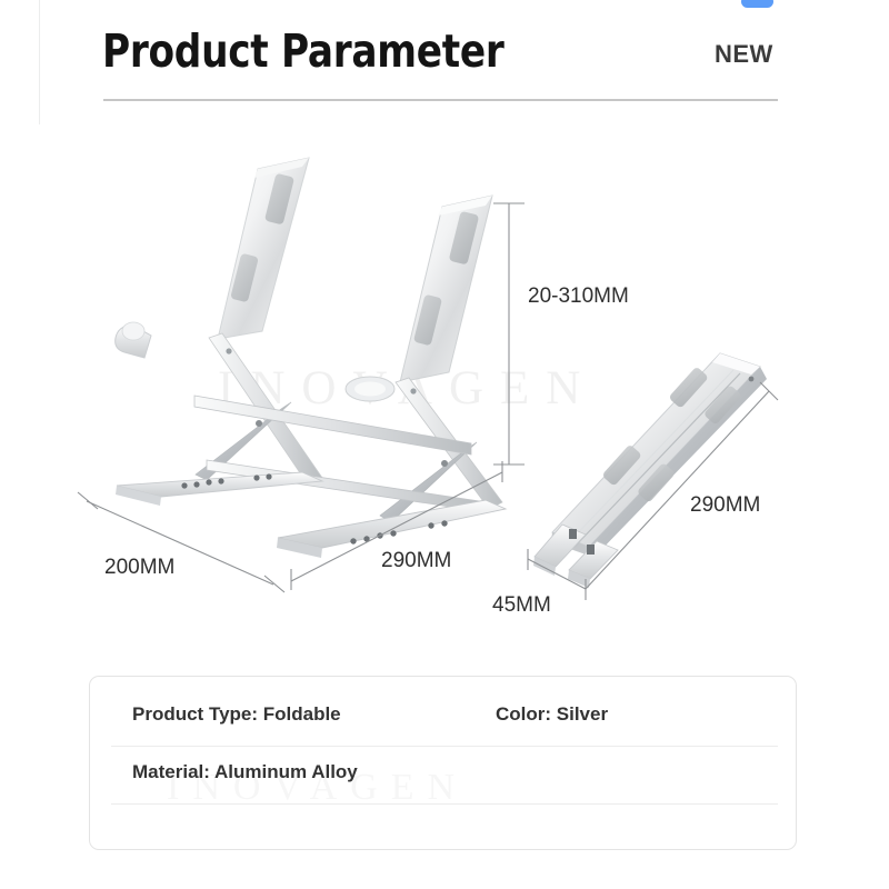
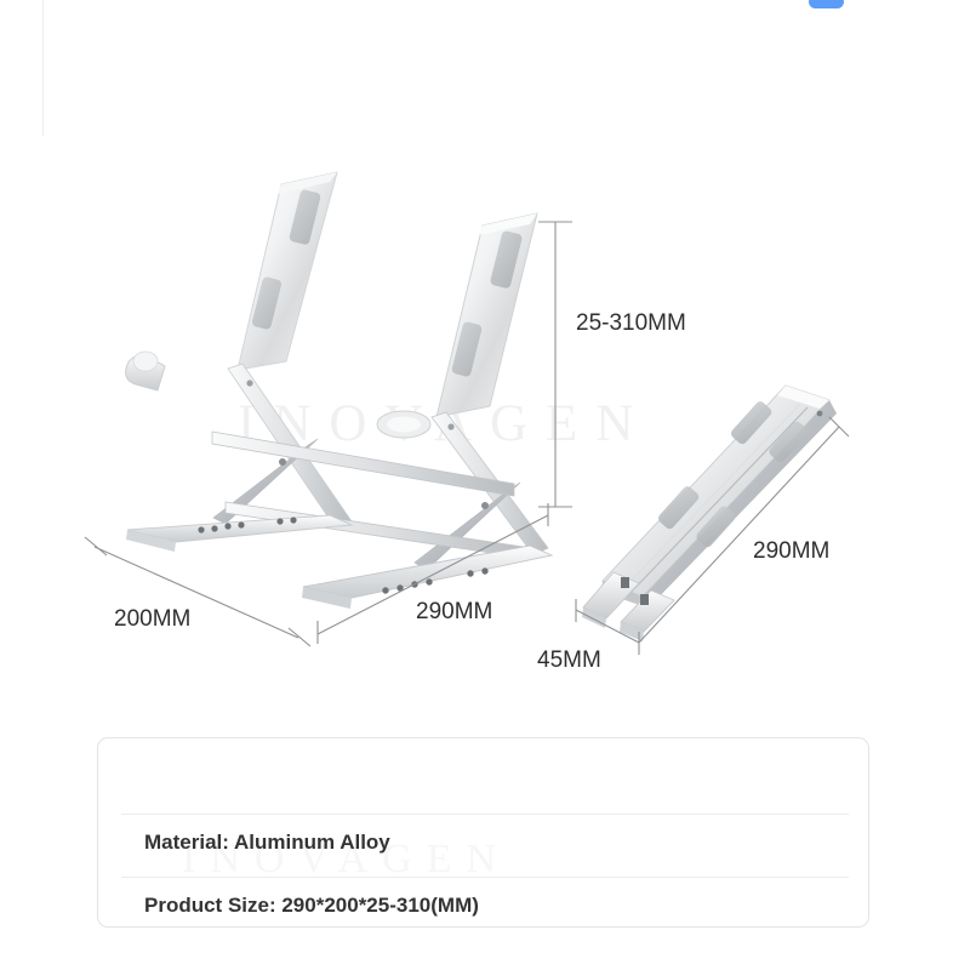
- Product Parameter
- NEW
  INOAGEN
- 20-310MM
+ 25-310MM
  200MM
  290MM
  290MM
  45MM
  INOVAGEN
- Product Type: Foldable
- Color: Silver
  Material: Aluminum Alloy
+ Product Size: 290*200*25-310(MM)
